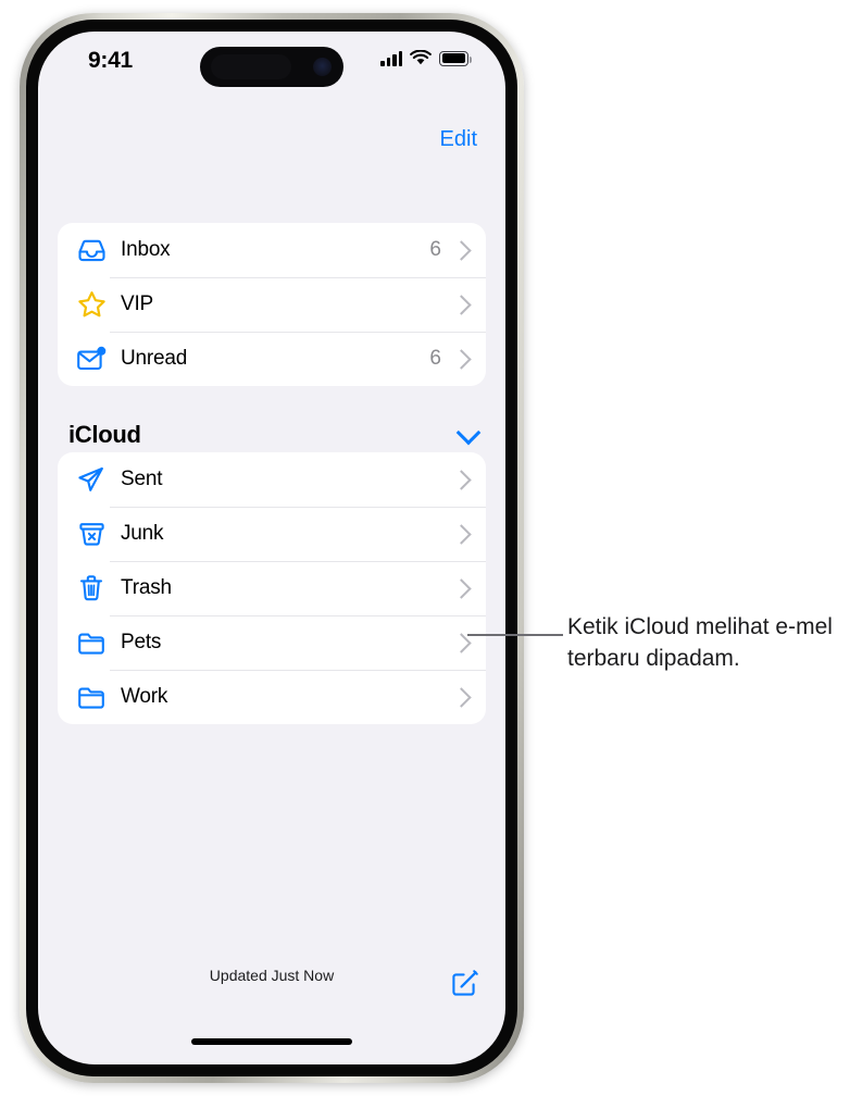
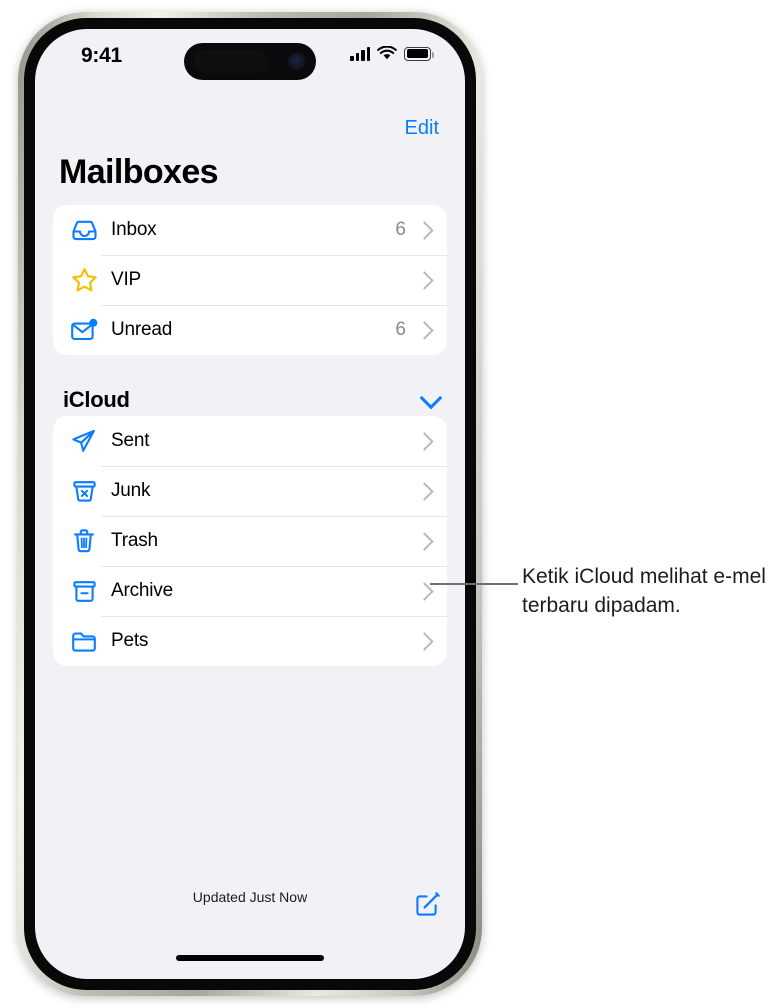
  9:41
  Edit
+ Mailboxes
  Inbox
  6
  VIP
  Unread
  6
  iCloud
  Sent
  Junk
  Trash
+ Archive
  Pets
- Work
  Updated Just Now
  Ketik iCloud melihat e-mel terbaru dipadam.
